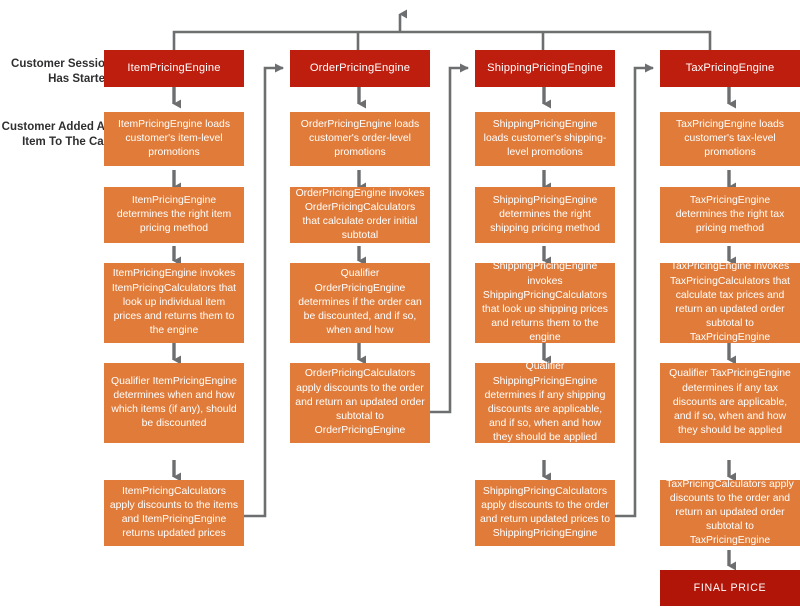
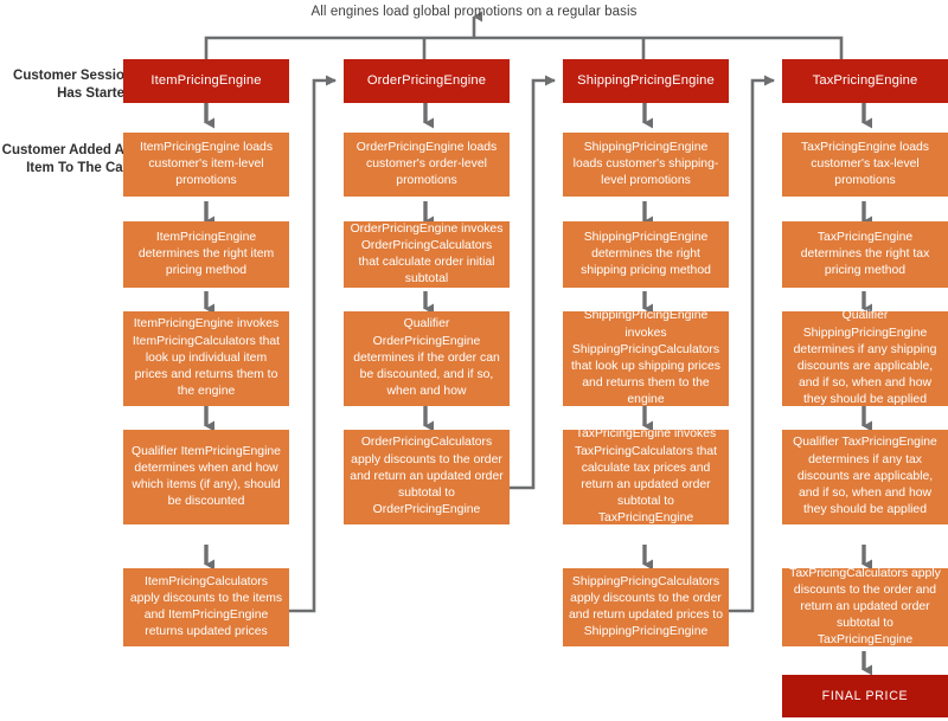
+ All engines load global promotions on a regular basis
  Customer Sessio Has Starte
  Customer Added A Item To The Ca
  ItemPricingEngine
  ItemPricingEngine loads customer's item-level promotions
  ItemPricingEngine determines the right item pricing method
  ItemPricingEngine invokes ItemPricingCalculators that look up individual item prices and returns them to the engine
  Qualifier ItemPricingEngine determines when and how which items (if any), should be discounted
  ItemPricingCalculators apply discounts to the items and ItemPricingEngine returns updated prices
  OrderPricingEngine
  OrderPricingEngine loads customer's order-level promotions
  OrderPricingEngine invokes OrderPricingCalculators that calculate order initial subtotal
  Qualifier OrderPricingEngine determines if the order can be discounted, and if so, when and how
  OrderPricingCalculators apply discounts to the order and return an updated order subtotal to OrderPricingEngine
  ShippingPricingEngine
  ShippingPricingEngine loads customer's shipping-level promotions
  ShippingPricingEngine determines the right shipping pricing method
  ShippingPricingEngine invokes ShippingPricingCalculators that look up shipping prices and returns them to the engine
- Qualifier ShippingPricingEngine determines if any shipping discounts are applicable, and if so, when and how they should be applied
+ TaxPricingEngine invokes TaxPricingCalculators that calculate tax prices and return an updated order subtotal to TaxPricingEngine
  ShippingPricingCalculators apply discounts to the order and return updated prices to ShippingPricingEngine
  TaxPricingEngine
  TaxPricingEngine loads customer's tax-level promotions
  TaxPricingEngine determines the right tax pricing method
- TaxPricingEngine invokes TaxPricingCalculators that calculate tax prices and return an updated order subtotal to TaxPricingEngine
+ Qualifier ShippingPricingEngine determines if any shipping discounts are applicable, and if so, when and how they should be applied
  Qualifier TaxPricingEngine determines if any tax discounts are applicable, and if so, when and how they should be applied
  TaxPricingCalculators apply discounts to the order and return an updated order subtotal to TaxPricingEngine
  FINAL PRICE
